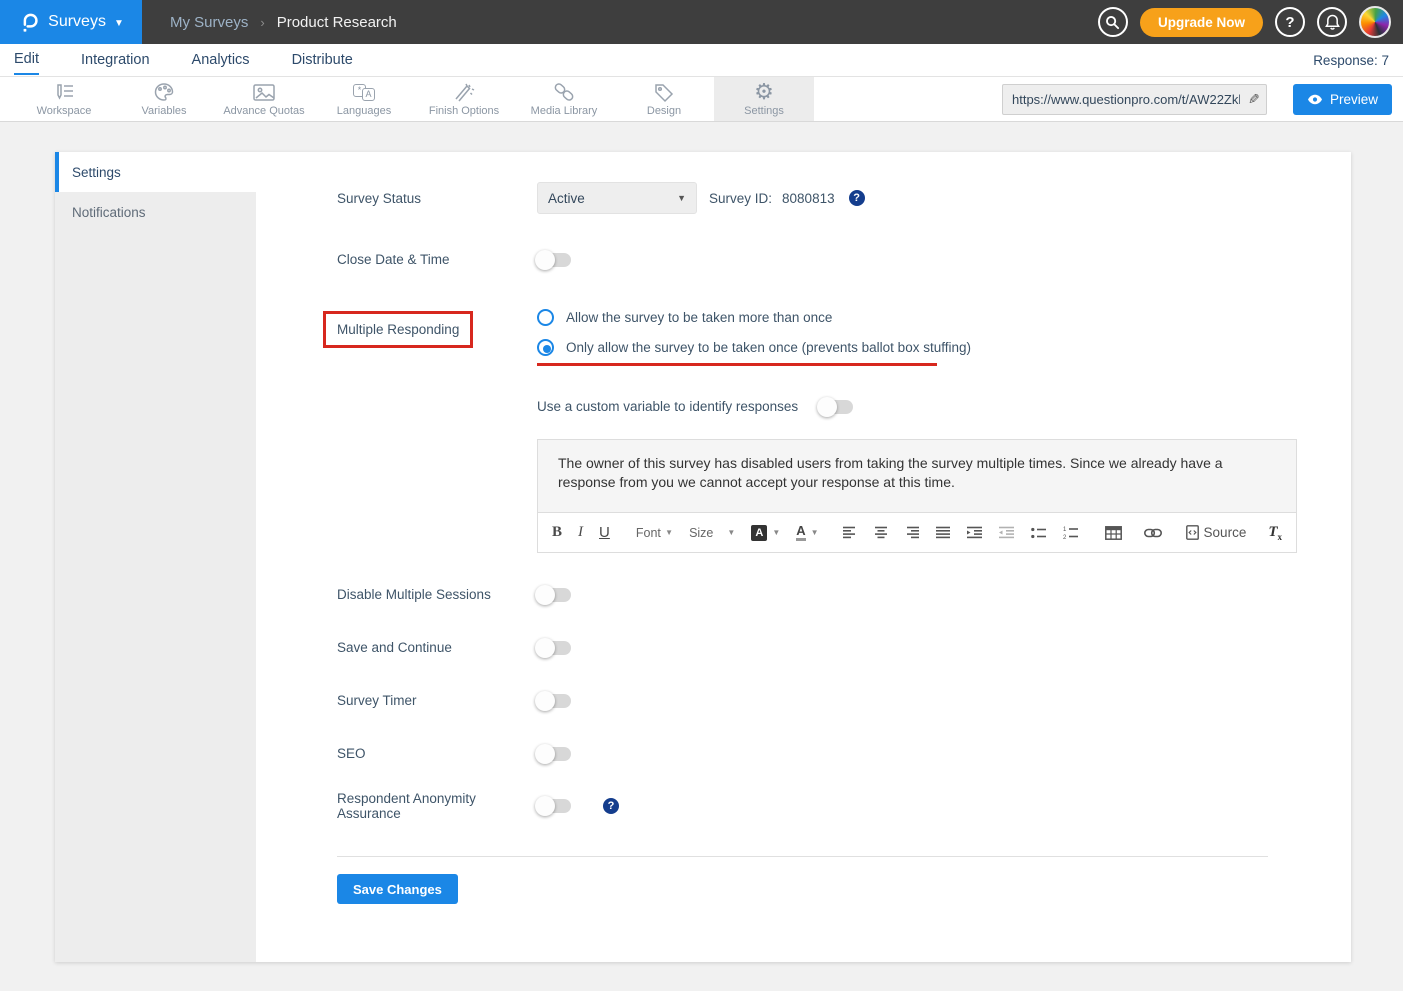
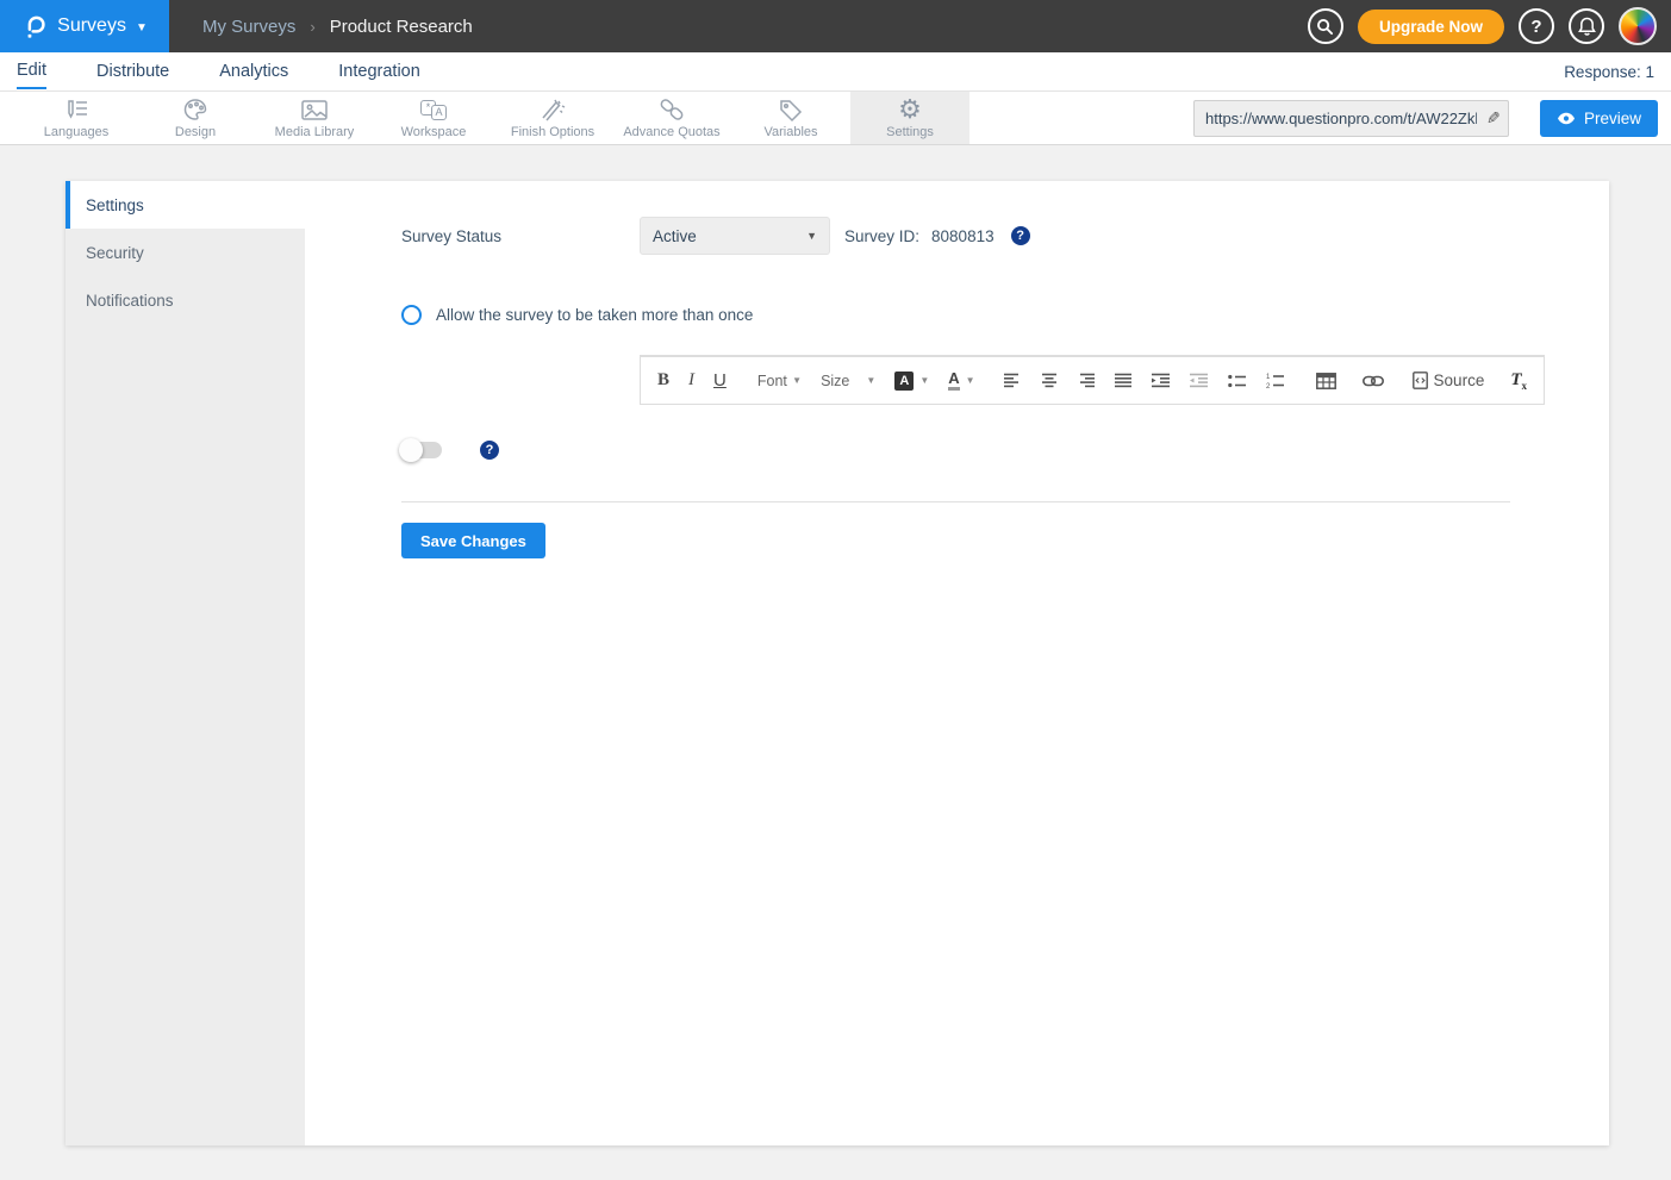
  Surveys
  ▼
  My Surveys
  ›
  Product Research
  Upgrade Now
  ?
  Edit
- Integration
+ Distribute
  Analytics
- Distribute
+ Integration
- Response: 7
+ Response: 1
- Workspace
+ Languages
- Variables
+ Design
- Advance Quotas
+ Media Library
  *
  A
- Languages
+ Workspace
  Finish Options
- Media Library
+ Advance Quotas
- Design
+ Variables
  ⚙
  Settings
  https://www.questionpro.com/t/AW22Zkl
  Preview
  Settings
+ Security
  Notifications
  Survey Status
  Active
  ▼
  Survey ID:
  8080813
  ?
- Close Date & Time
- Multiple Responding
  Allow the survey to be taken more than once
- Only allow the survey to be taken once (prevents ballot box stuffing)
- Use a custom variable to identify responses
- The owner of this survey has disabled users from taking the survey multiple times. Since we already have a response from you we cannot accept your response at this time.
  B
  I
  U
  Font
  ▼
  Size
  ▼
  A
  ▼
  A
  ▼
  Source
  Tx
- Disable Multiple Sessions
- Save and Continue
- Survey Timer
- SEO
- Respondent Anonymity Assurance
  ?
  Save Changes
